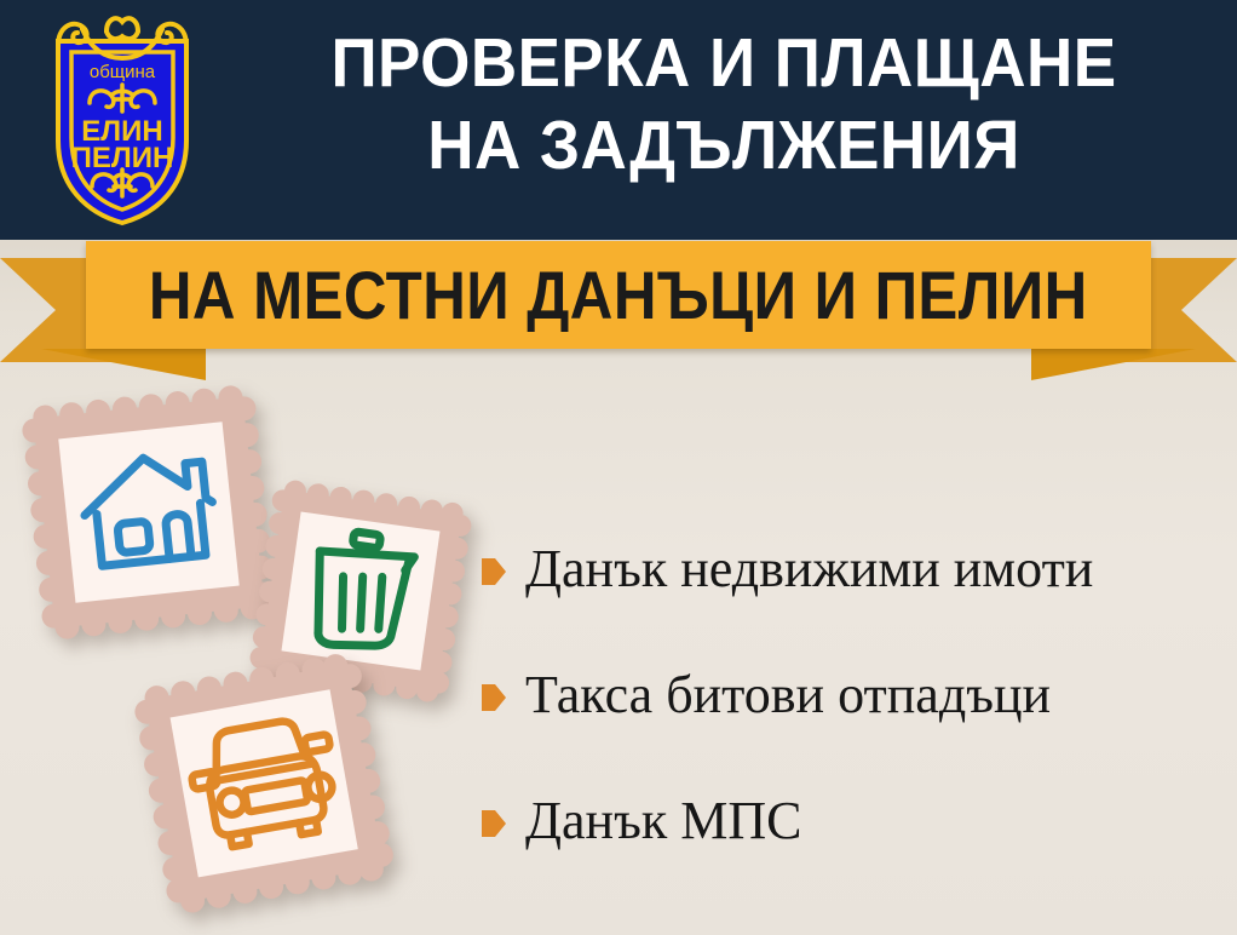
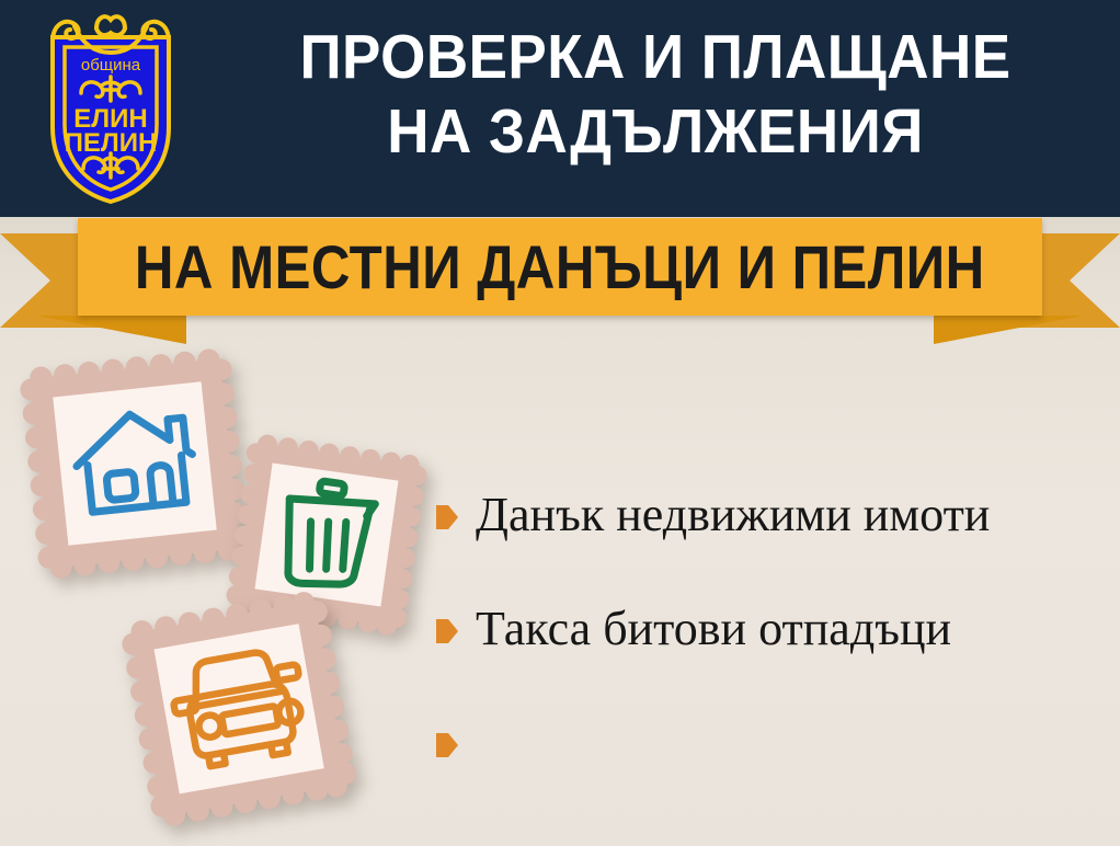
  община
  ЕЛИН
  ПЕЛИН
  ПРОВЕРКА И ПЛАЩАНЕ
  НА ЗАДЪЛЖЕНИЯ
  НА МЕСТНИ ДАНЪЦИ И ПЕЛИН
  Данък недвижими имоти
  Такса битови отпадъци
- Данък МПС
